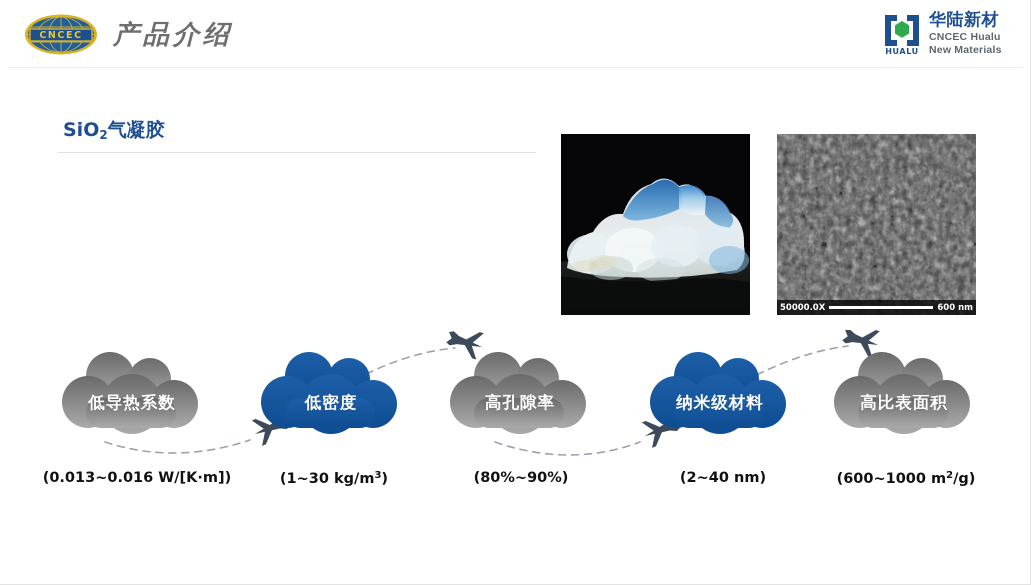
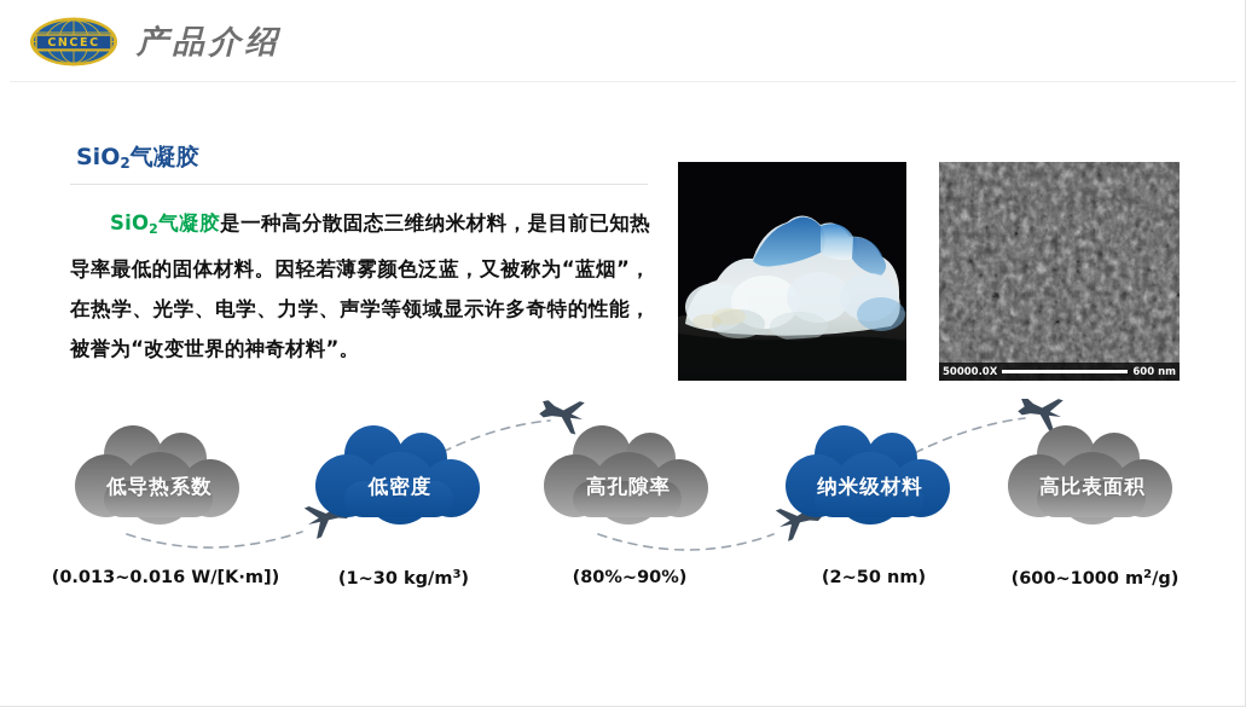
  CNCEC
  产品介绍
- HUALU
- 华陆新材
- CNCEC Hualu
- New Materials
  SiO2气凝胶
+ SiO2气凝胶是一种高分散固态三维纳米材料，是目前已知热导率最低的固体材料。因轻若薄雾颜色泛蓝，又被称为“蓝烟”，在热学、光学、电学、力学、声学等领域显示许多奇特的性能，被誉为“改变世界的神奇材料”。
  50000.0X
  600 nm
  低导热系数
  低密度
  高孔隙率
  纳米级材料
  高比表面积
  (0.013~0.016 W/[K·m])
  (1~30 kg/m3)
  (80%~90%)
- (2~40 nm)
+ (2~50 nm)
  (600~1000 m2/g)
